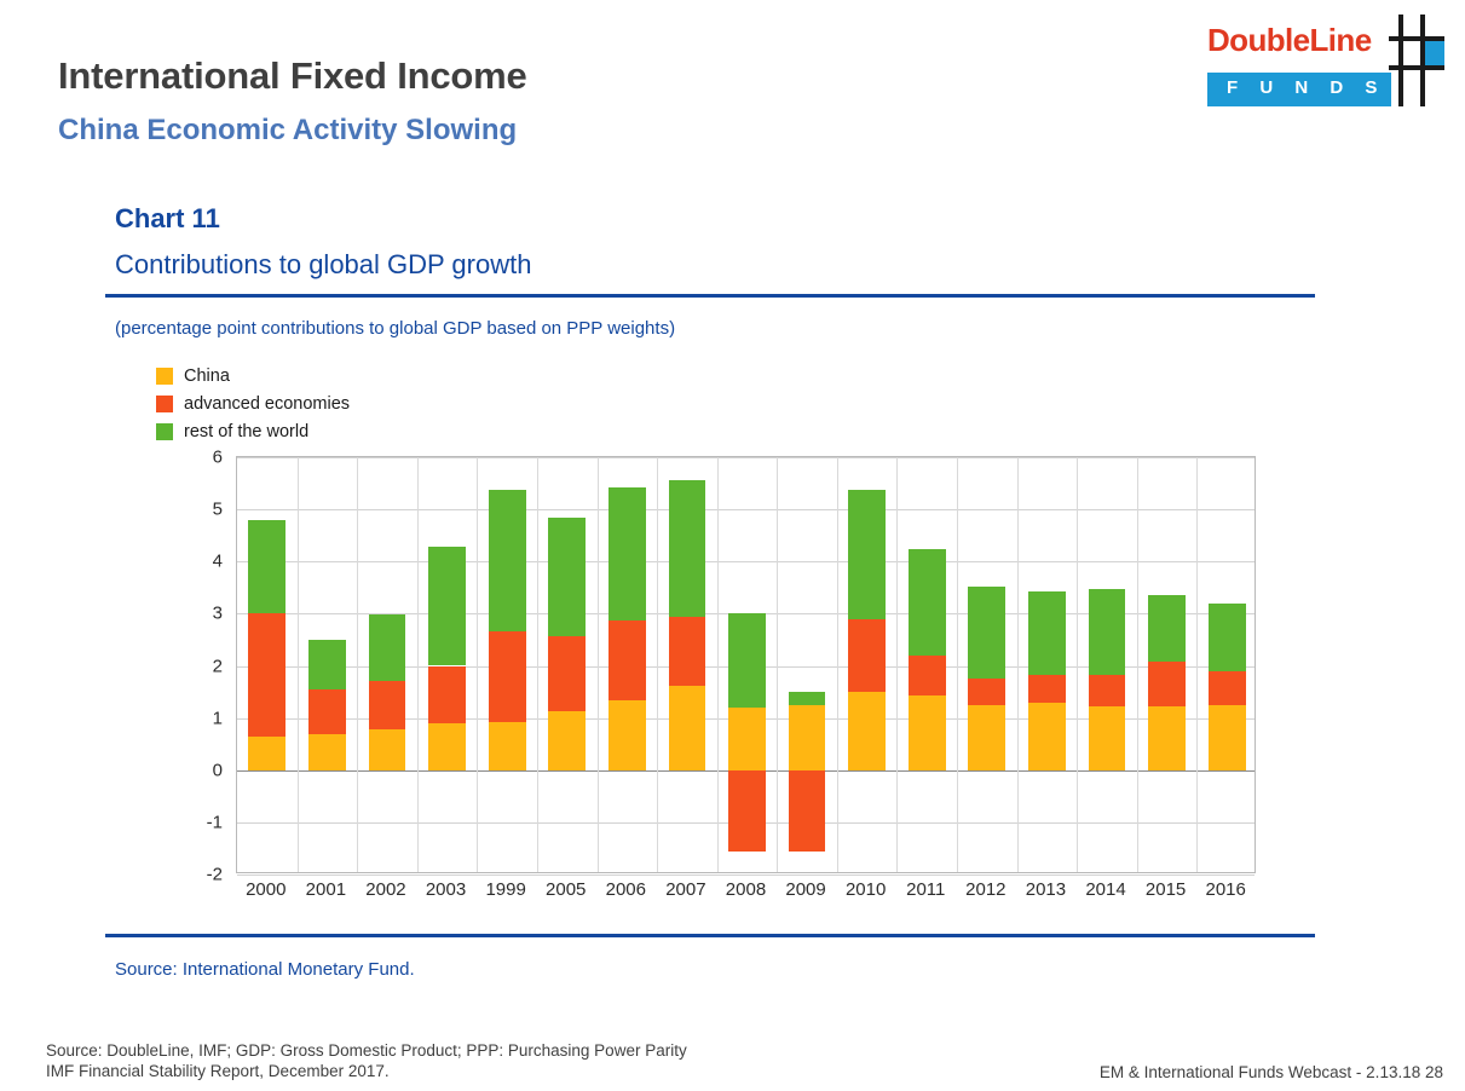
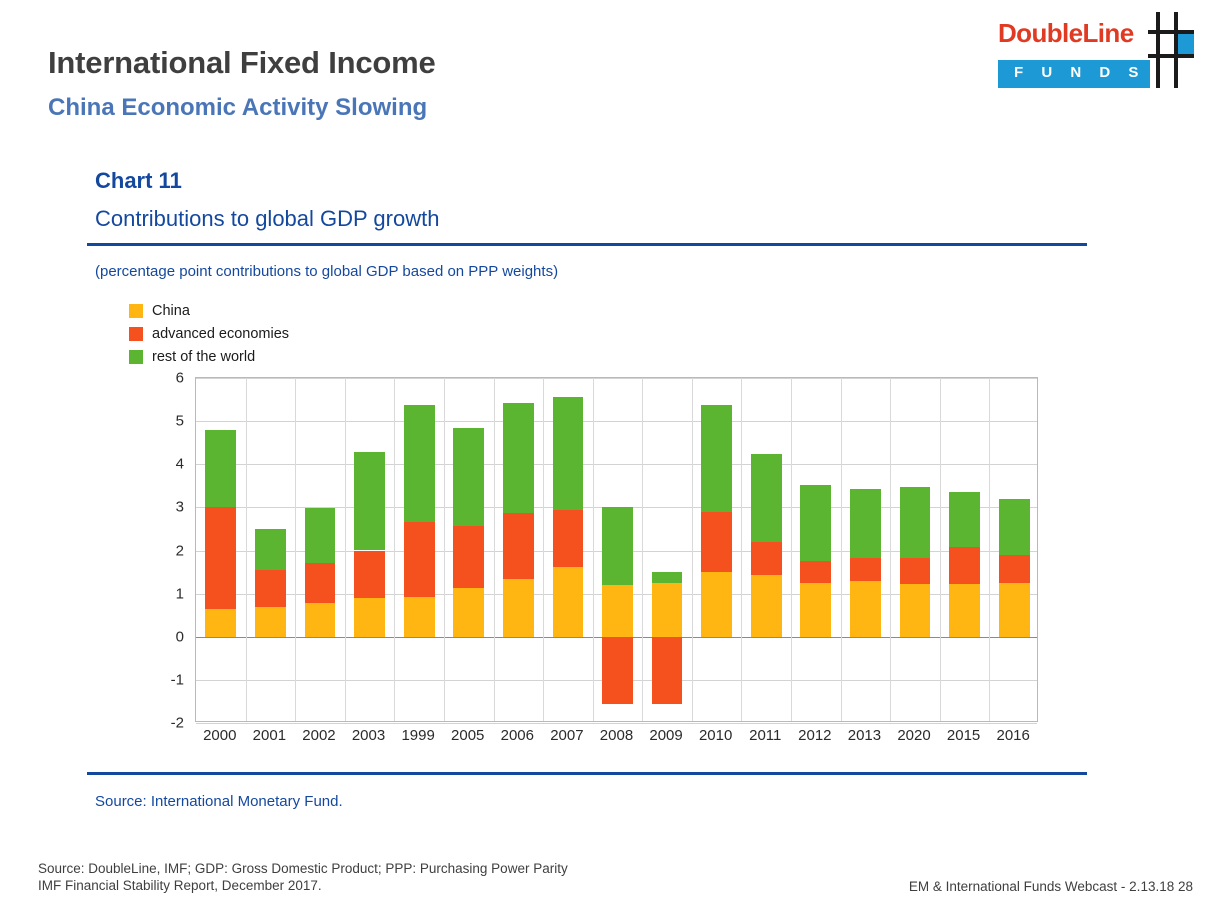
  International Fixed Income
  China Economic Activity Slowing
  DoubleLine
  F U N D S
  Chart 11
  Contributions to global GDP growth
  (percentage point contributions to global GDP based on PPP weights)
  China
  advanced economies
  rest of the world
  6
  5
  4
  3
  2
  1
  0
  -1
  -2
  2000
  2001
  2002
  2003
  1999
  2005
  2006
  2007
  2008
  2009
  2010
  2011
  2012
  2013
- 2014
+ 2020
  2015
  2016
  Source: International Monetary Fund.
  Source: DoubleLine, IMF; GDP: Gross Domestic Product; PPP: Purchasing Power Parity
  IMF Financial Stability Report, December 2017.
  EM & International Funds Webcast - 2.13.18 28
